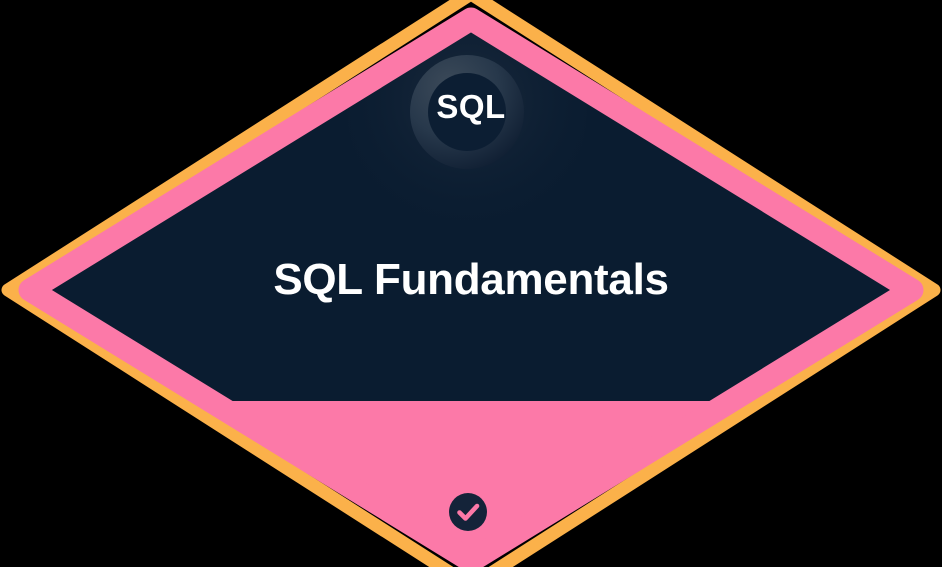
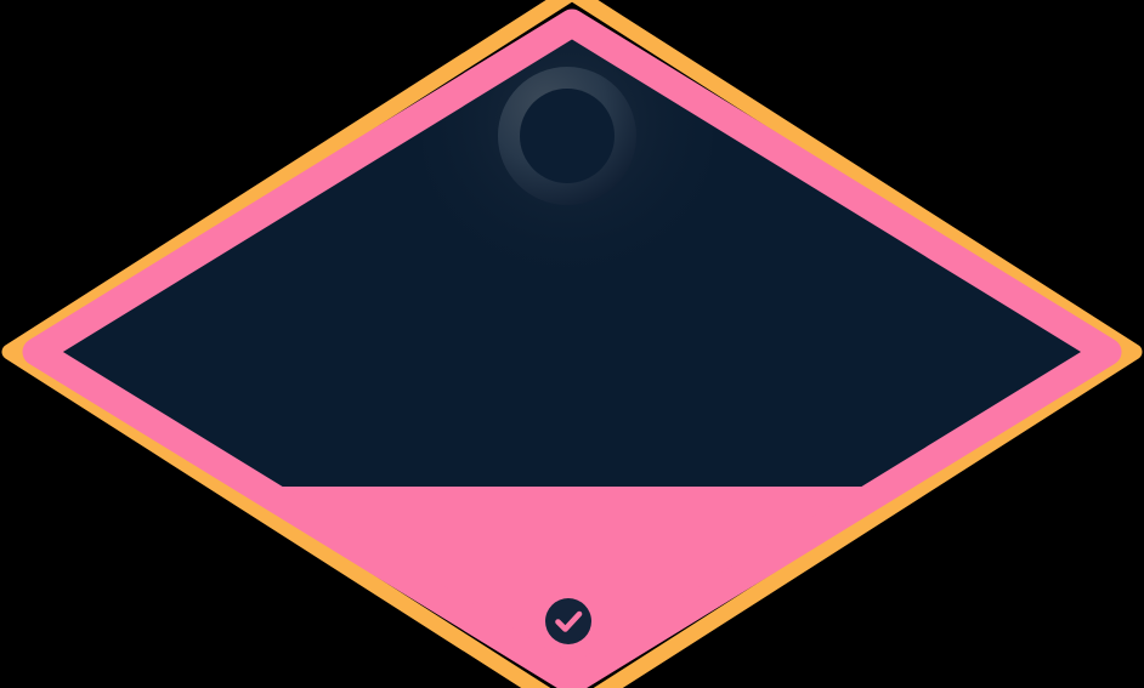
- SQL
- SQL Fundamentals
